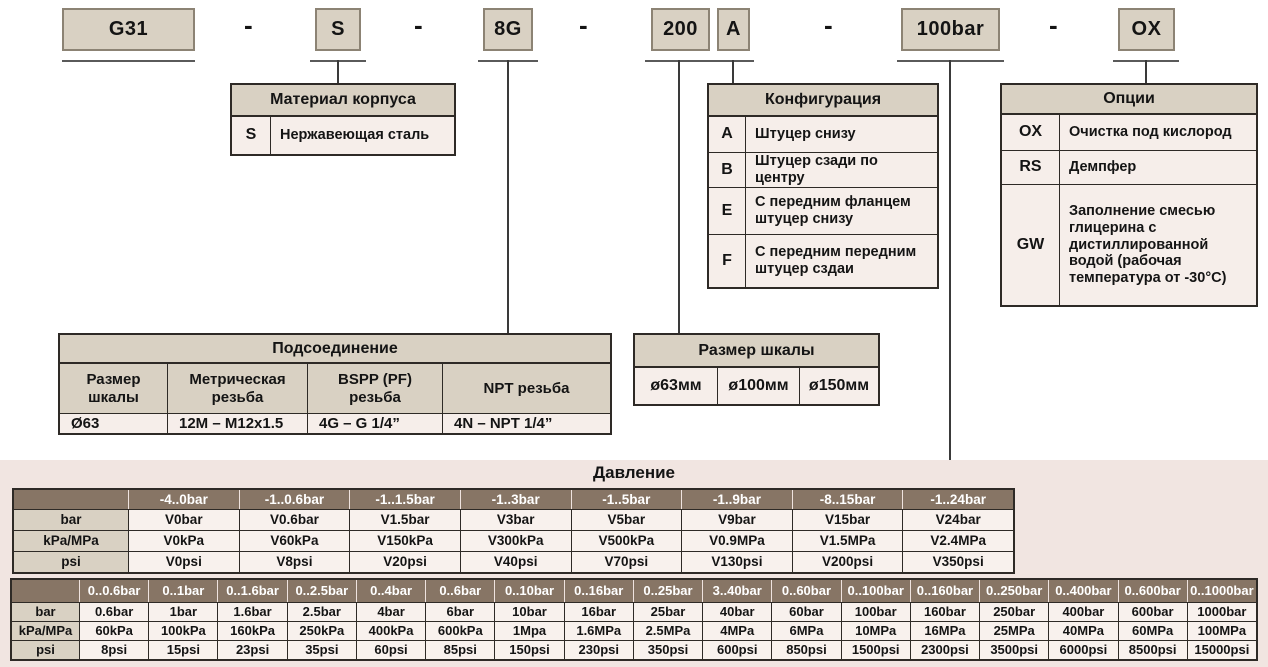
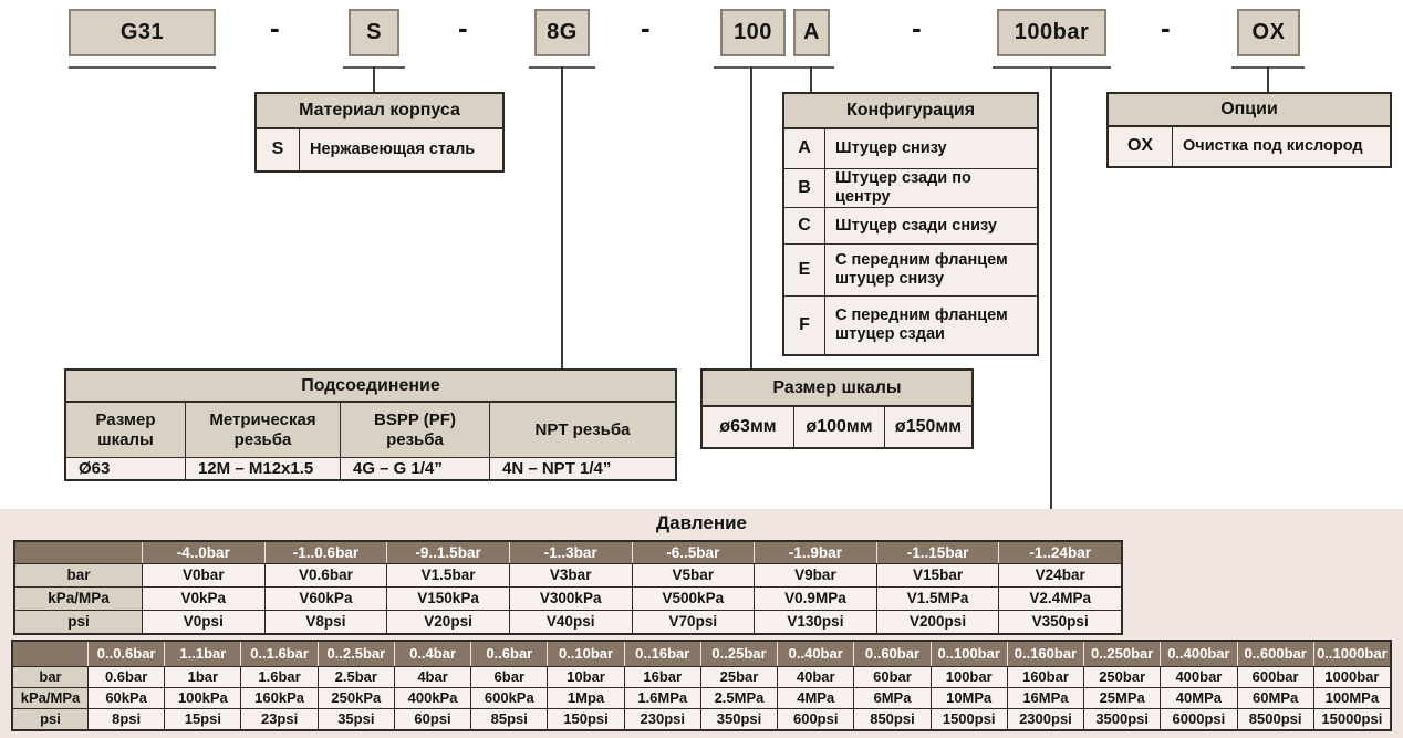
  G31
  -
  S
  -
  8G
  -
- 200
+ 100
  A
  -
  100bar
  -
  OX
  Материал корпуса
  S
  Нержавеющая сталь
  Конфигурация
  A
  Штуцер снизу
  B
  Штуцер сзади по центру
+ C
+ Штуцер сзади снизу
  E
  С передним фланцем штуцер снизу
  F
- С передним передним штуцер сздаи
+ С передним фланцем штуцер сздаи
  Опции
  OX
  Очистка под кислород
- RS
- Демпфер
- GW
- Заполнение смесью глицерина с дистиллированной водой (рабочая температура от -30°C)
  Подсоединение
  Размер шкалы
  Метрическая резьба
  BSPP (PF) резьба
  NPT резьба
  Ø63
  12M – M12x1.5
  4G – G 1/4”
  4N – NPT 1/4”
  Размер шкалы
  ø63мм
  ø100мм
  ø150мм
  Давление
  -4..0bar
  -1..0.6bar
- -1..1.5bar
+ -9..1.5bar
  -1..3bar
- -1..5bar
+ -6..5bar
  -1..9bar
- -8..15bar
+ -1..15bar
  -1..24bar
  bar
  V0bar
  V0.6bar
  V1.5bar
  V3bar
  V5bar
  V9bar
  V15bar
  V24bar
  kPa/MPa
  V0kPa
  V60kPa
  V150kPa
  V300kPa
  V500kPa
  V0.9MPa
  V1.5MPa
  V2.4MPa
  psi
  V0psi
  V8psi
  V20psi
  V40psi
  V70psi
  V130psi
  V200psi
  V350psi
  0..0.6bar
- 0..1bar
+ 1..1bar
  0..1.6bar
  0..2.5bar
  0..4bar
  0..6bar
  0..10bar
  0..16bar
  0..25bar
- 3..40bar
+ 0..40bar
  0..60bar
  0..100bar
  0..160bar
  0..250bar
  0..400bar
  0..600bar
  0..1000bar
  bar
  0.6bar
  1bar
  1.6bar
  2.5bar
  4bar
  6bar
  10bar
  16bar
  25bar
  40bar
  60bar
  100bar
  160bar
  250bar
  400bar
  600bar
  1000bar
  kPa/MPa
  60kPa
  100kPa
  160kPa
  250kPa
  400kPa
  600kPa
  1Mpa
  1.6MPa
  2.5MPa
  4MPa
  6MPa
  10MPa
  16MPa
  25MPa
  40MPa
  60MPa
  100MPa
  psi
  8psi
  15psi
  23psi
  35psi
  60psi
  85psi
  150psi
  230psi
  350psi
  600psi
  850psi
  1500psi
  2300psi
  3500psi
  6000psi
  8500psi
  15000psi
